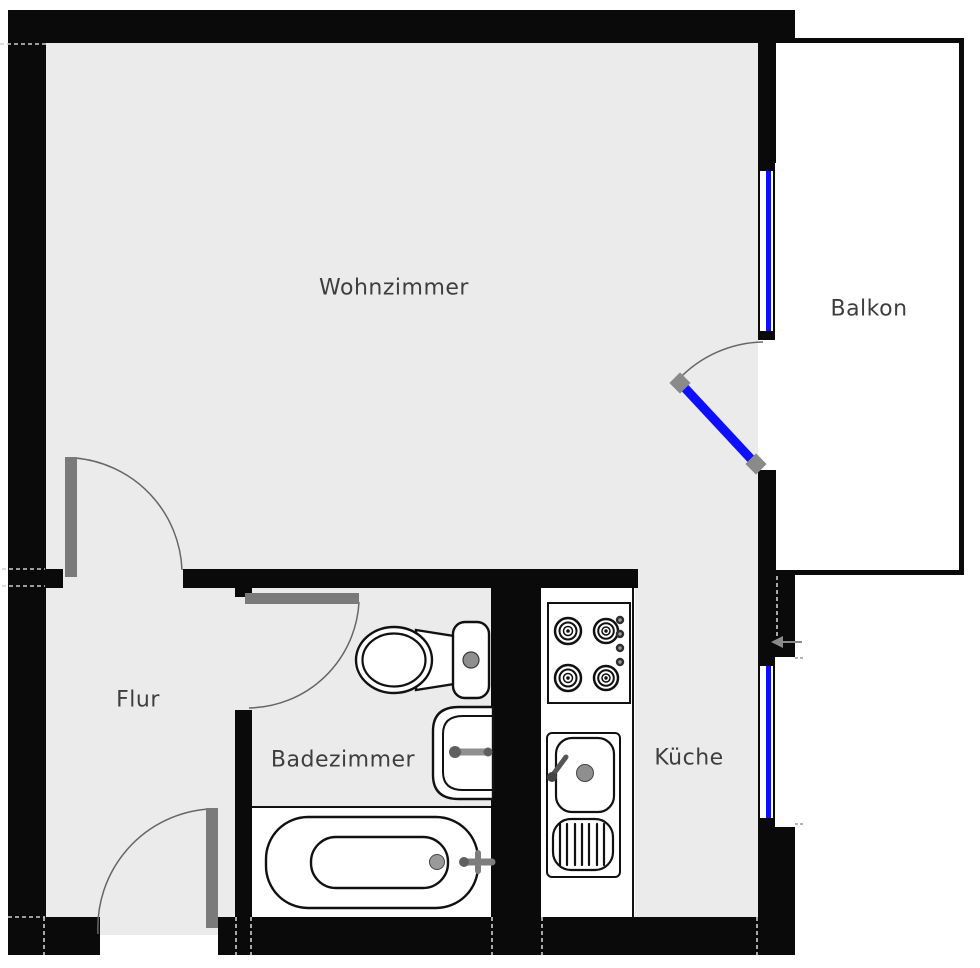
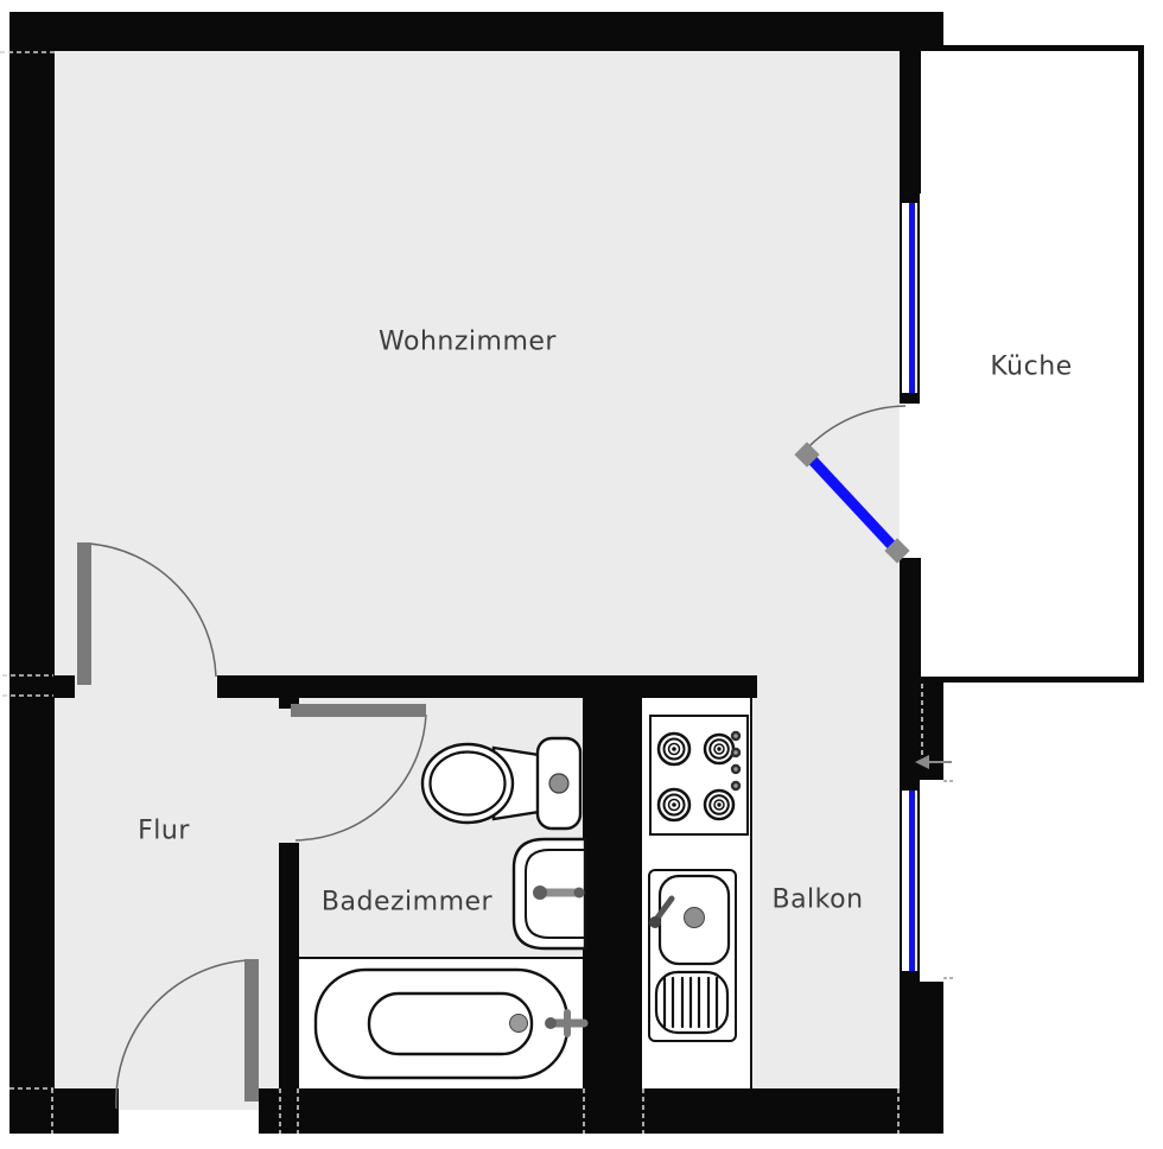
  Wohnzimmer
- Balkon
+ Küche
  Flur
  Badezimmer
- Küche
+ Balkon
